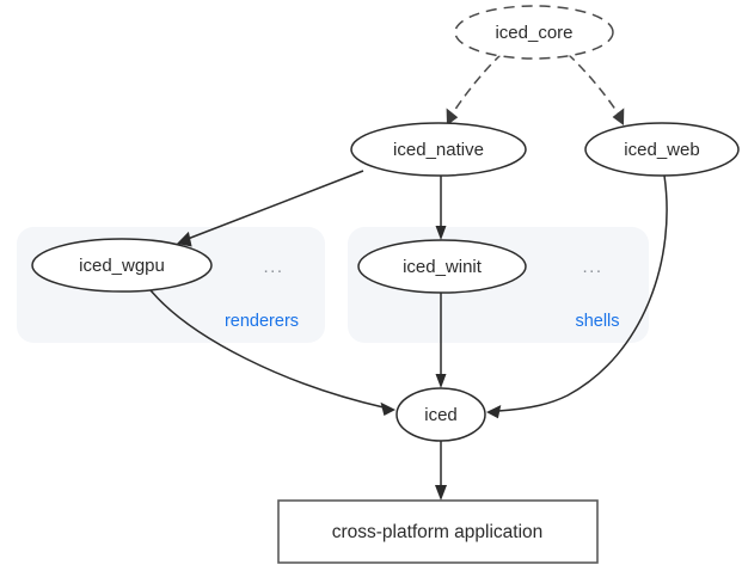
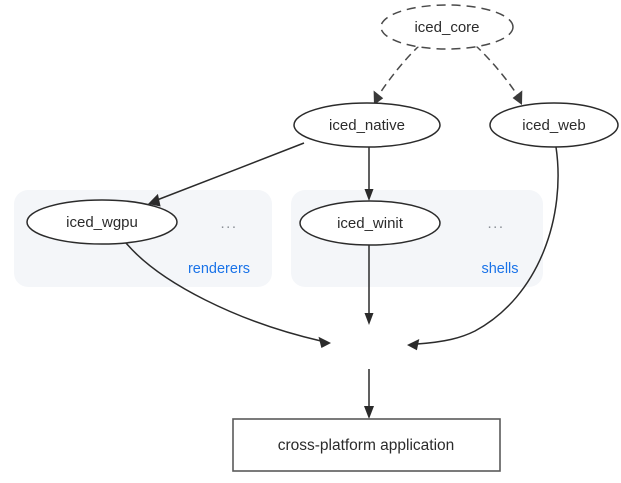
  renderers
  shells
  iced_core
  iced_native
  iced_web
  iced_wgpu
  iced_winit
- iced
  cross-platform application
  ...
  ...
